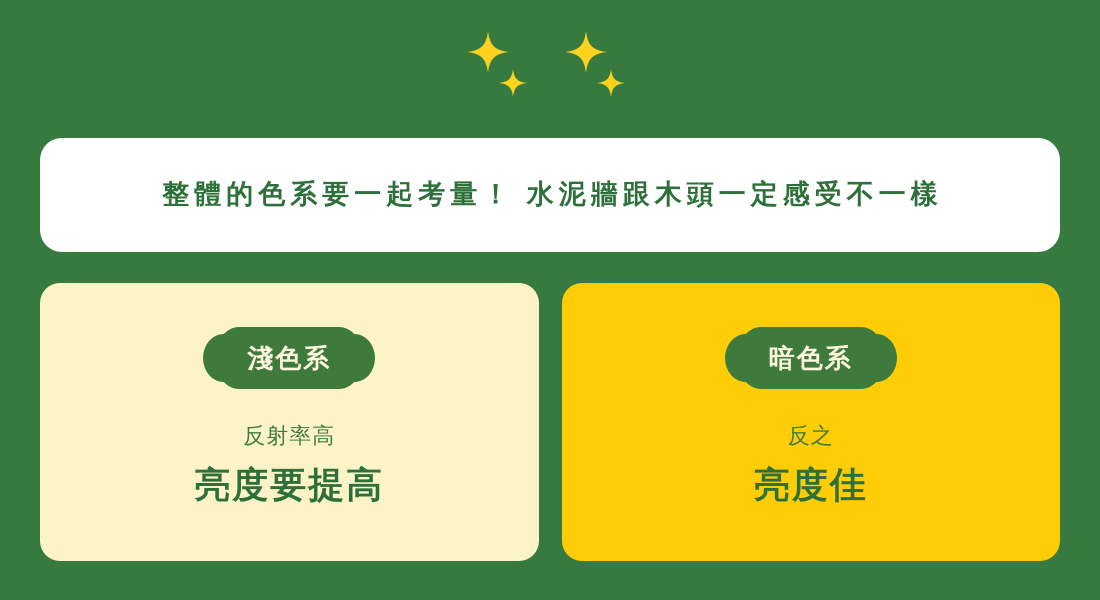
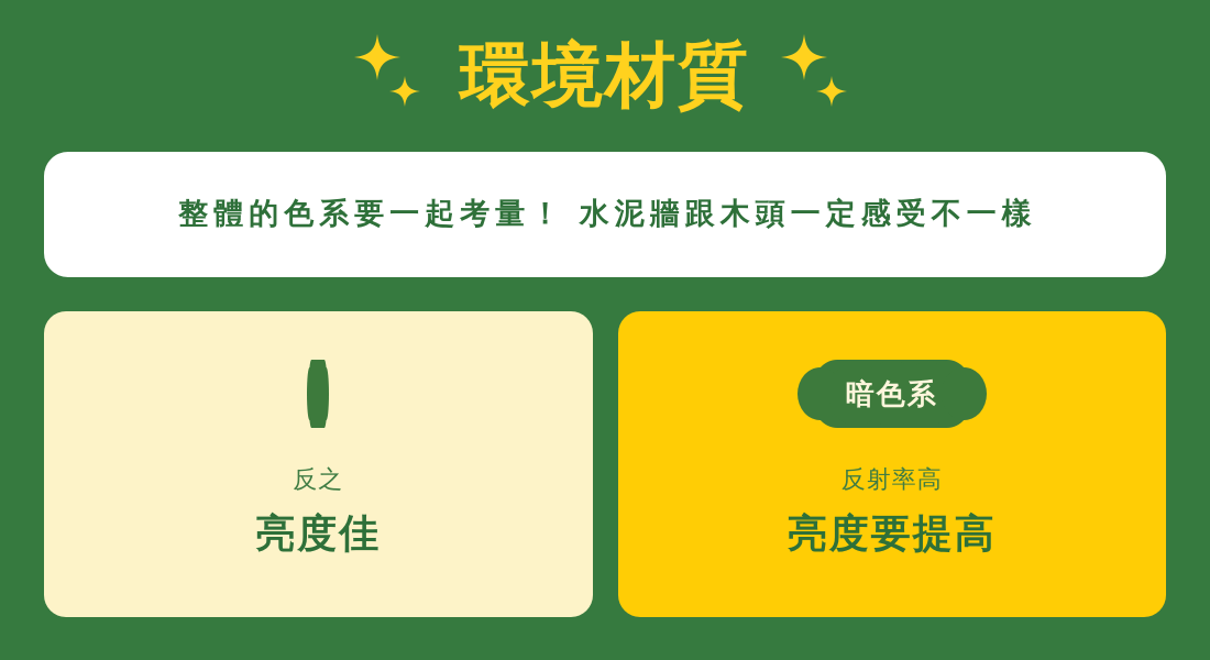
+ 環境材質
  整體的色系要一起考量！ 水泥牆跟木頭一定感受不一樣
- 淺色系
- 反射率高
+ 反之
- 亮度要提高
+ 亮度佳
  暗色系
- 反之
+ 反射率高
- 亮度佳
+ 亮度要提高
